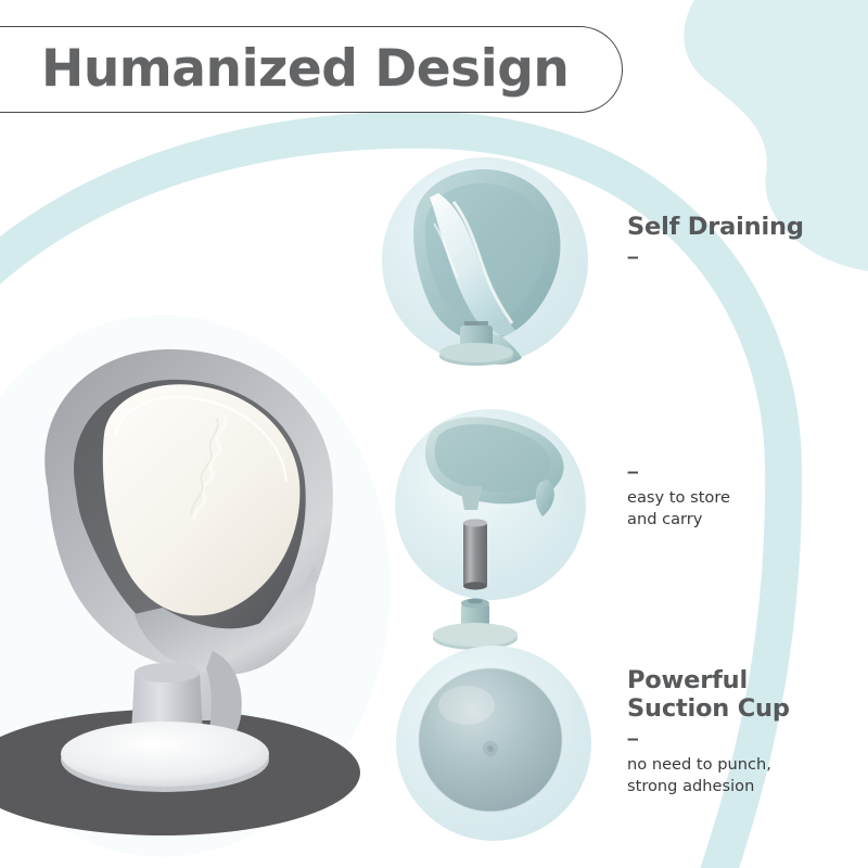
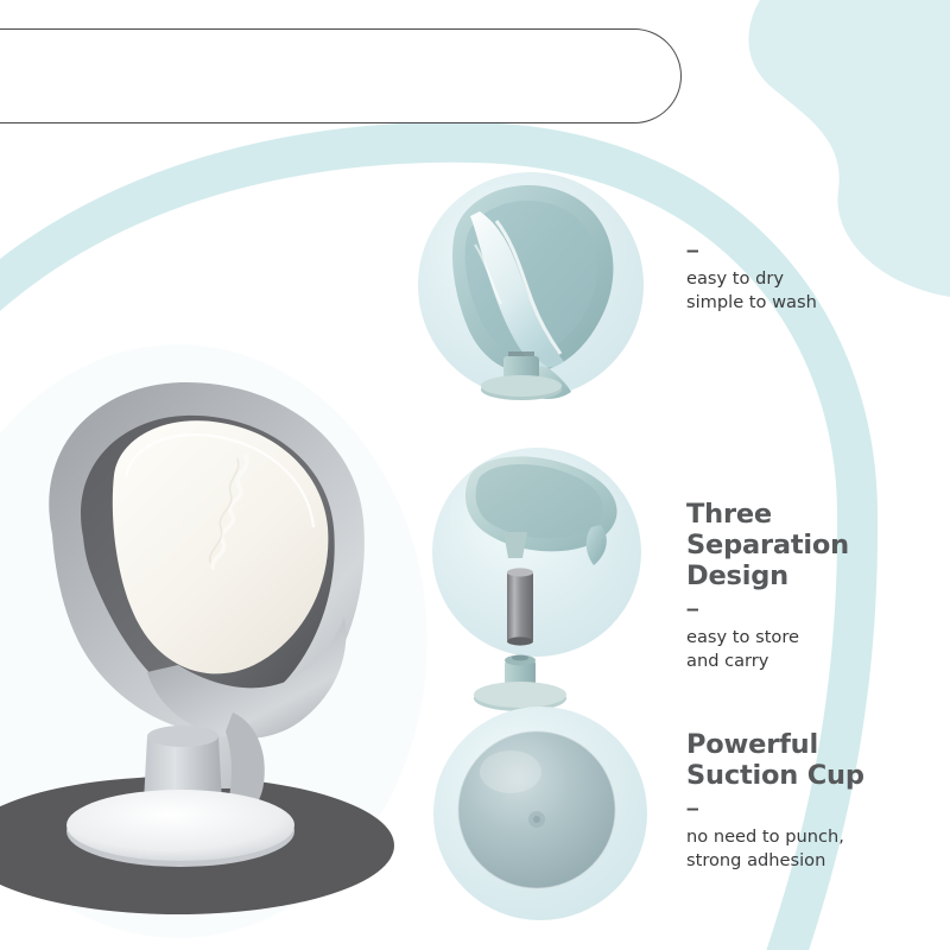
- Humanized Design
- Self Draining
  –
+ easy to dry
+ simple to wash
+ Three Separation Design
  –
  easy to store
  and carry
  Powerful Suction Cup
  –
  no need to punch,
  strong adhesion
